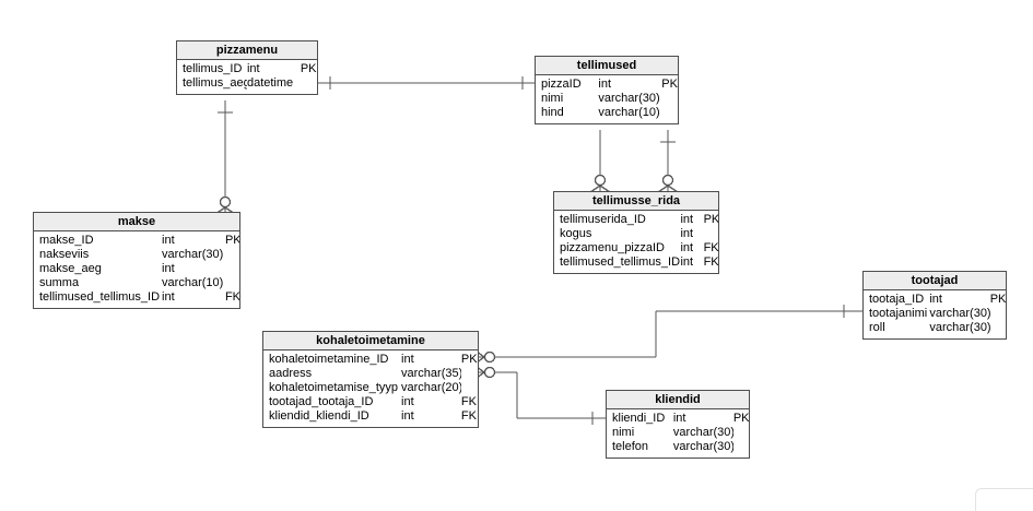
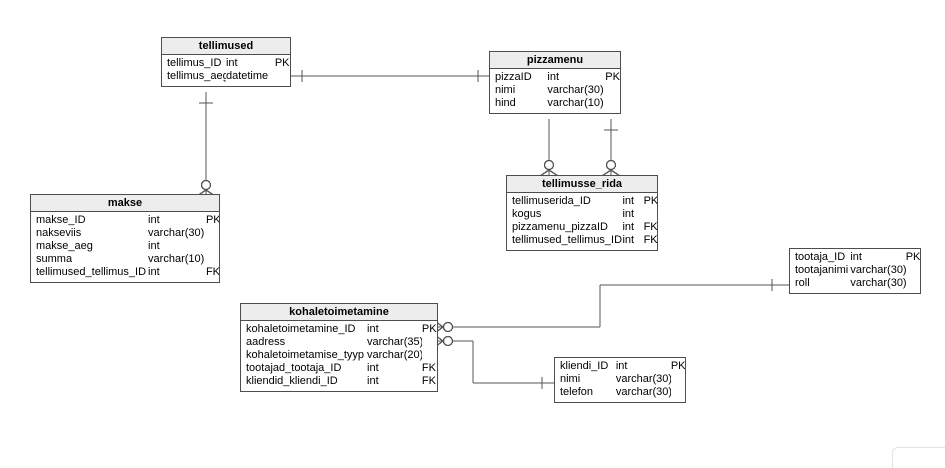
- pizzamenu
+ tellimused
  tellimus_ID
  int
  PK
  tellimus_aeg
  datetime
- tellimused
+ pizzamenu
  pizzaID
  int
  PK
  nimi
  varchar(30)
  hind
  varchar(10)
  tellimusse_rida
  tellimuserida_ID
  int
  PK
  kogus
  int
  pizzamenu_pizzaID
  int
  FK
  tellimused_tellimus_ID
  int
  FK
  makse
  makse_ID
  int
  PK
  nakseviis
  varchar(30)
  makse_aeg
  int
  summa
  varchar(10)
  tellimused_tellimus_ID
  int
  FK
- tootajad
  tootaja_ID
  int
  PK
  tootajanimi
  varchar(30)
  roll
  varchar(30)
  kohaletoimetamine
  kohaletoimetamine_ID
  int
  PK
  aadress
  varchar(35)
  kohaletoimetamise_tyyp
  varchar(20)
  tootajad_tootaja_ID
  int
  FK
  kliendid_kliendi_ID
  int
  FK
- kliendid
  kliendi_ID
  int
  PK
  nimi
  varchar(30)
  telefon
  varchar(30)
